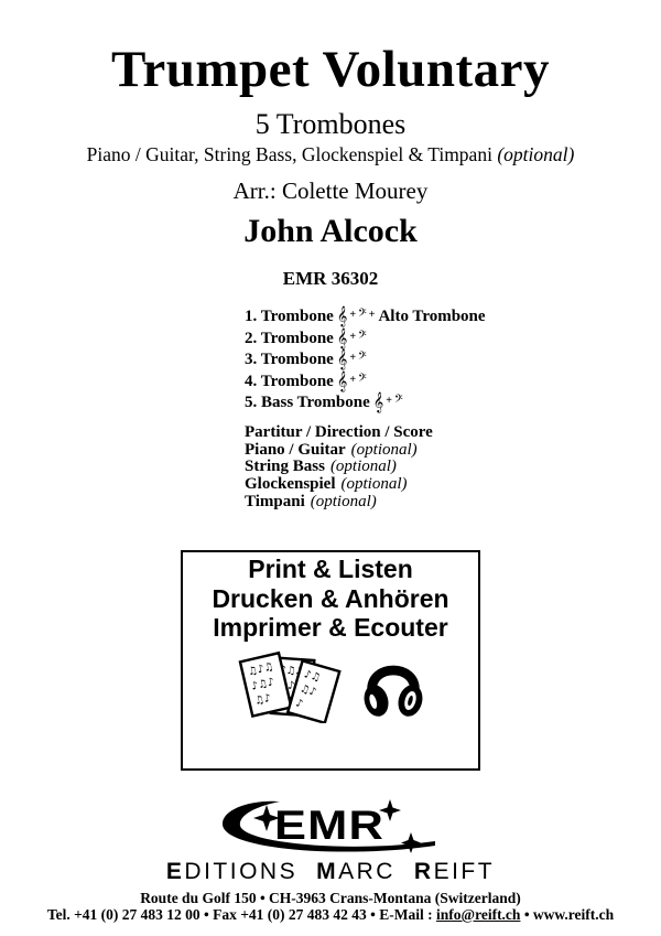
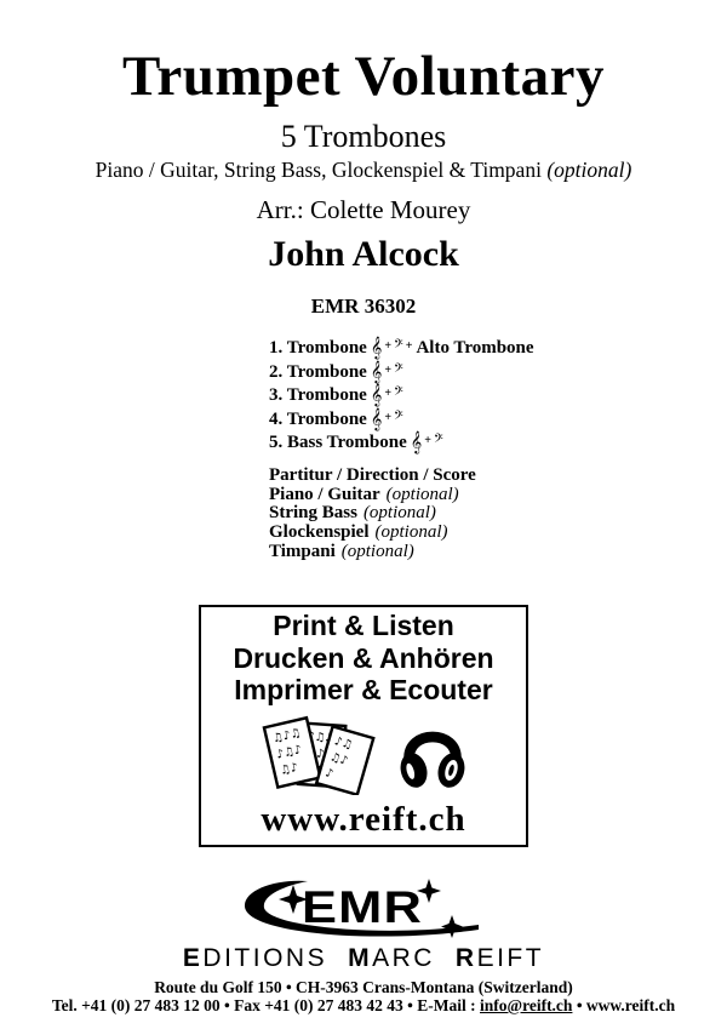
  Trumpet Voluntary
  5 Trombones
  Piano / Guitar, String Bass, Glockenspiel & Timpani (optional)
  Arr.: Colette Mourey
  John Alcock
  EMR 36302
  1. Trombone
  𝄞
  +
  𝄢
  +
  Alto Trombone
  2. Trombone
  𝄞
  +
  𝄢
  3. Trombone
  𝄞
  +
  𝄢
  4. Trombone
  𝄞
  +
  𝄢
  5. Bass Trombone
  𝄞
  +
  𝄢
  Partitur / Direction / Score
  Piano / Guitar (optional)
  String Bass (optional)
  Glockenspiel (optional)
  Timpani (optional)
  Print & Listen
  Drucken & Anhören
  Imprimer & Ecouter
+ www.reift.ch
  EMR
  EDITIONS
  MARC
  REIFT
  Route du Golf 150 • CH-3963 Crans-Montana (Switzerland)
  Tel. +41 (0) 27 483 12 00 • Fax +41 (0) 27 483 42 43 • E-Mail : info@reift.ch • www.reift.ch
